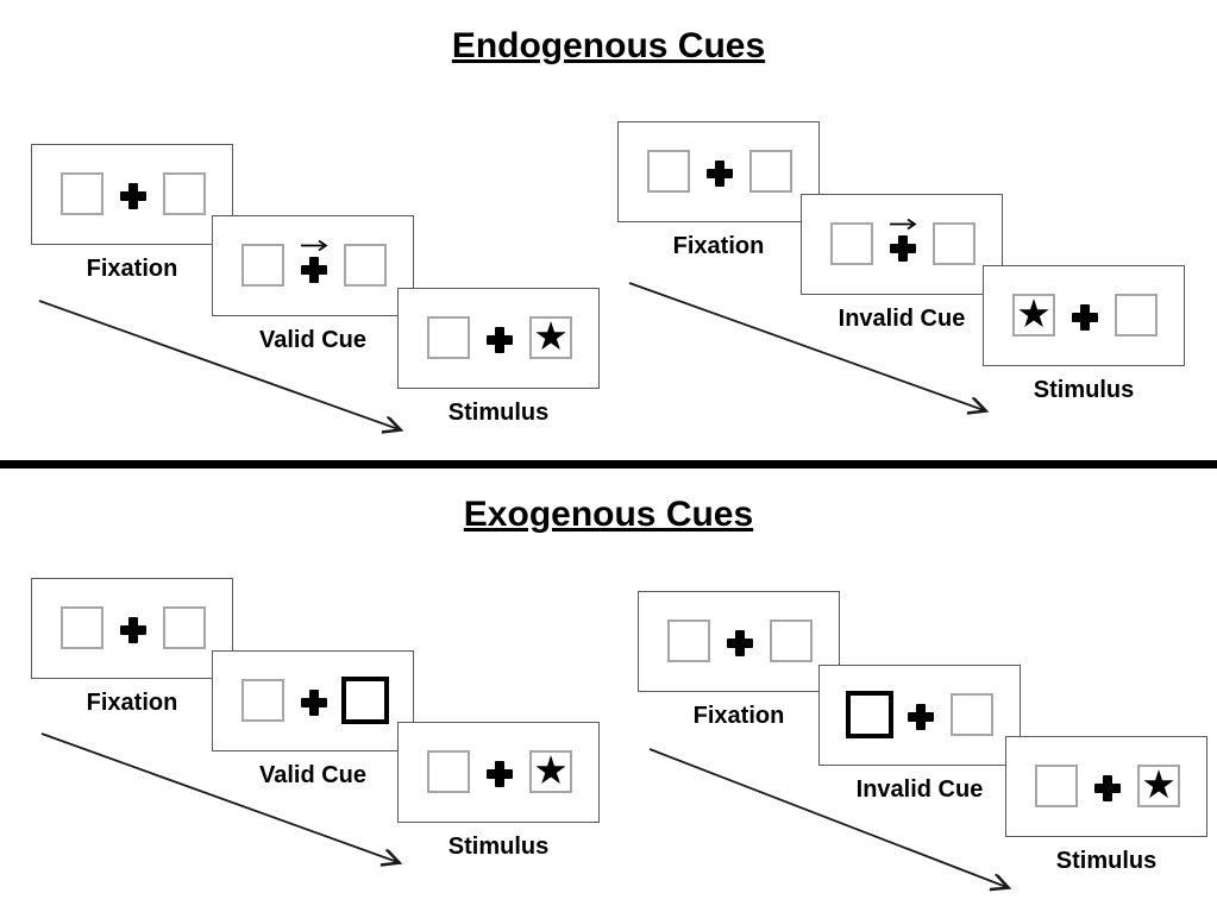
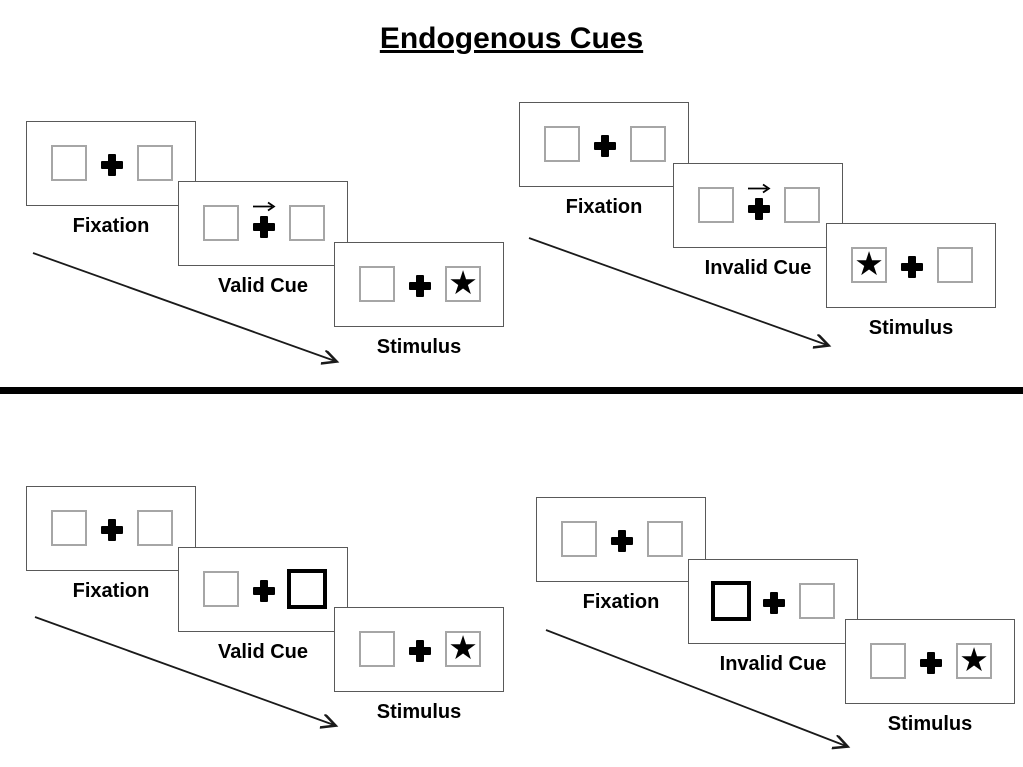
  Endogenous Cues
  Fixation
  Valid Cue
  ★
  Stimulus
  Fixation
  Invalid Cue
  ★
  Stimulus
- Exogenous Cues
  Fixation
  Valid Cue
  ★
  Stimulus
  Fixation
  Invalid Cue
  ★
  Stimulus
